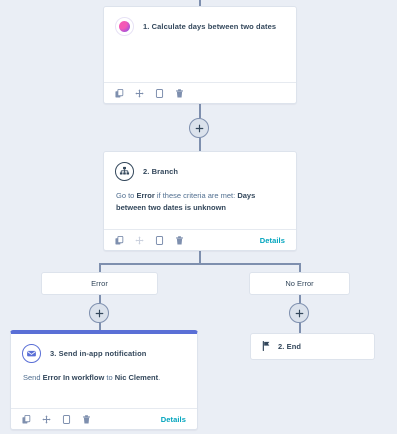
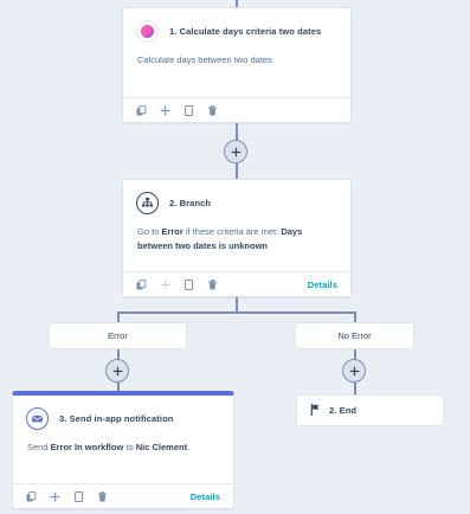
- 1. Calculate days between two dates
+ 1. Calculate days criteria two dates
+ Calculate days between two dates
  2. Branch
  Go to Error if these criteria are met: Days between two dates is unknown
  Details
  Error
  No Error
  3. Send in-app notification
  Send Error In workflow to Nic Clement.
  Details
  2. End
